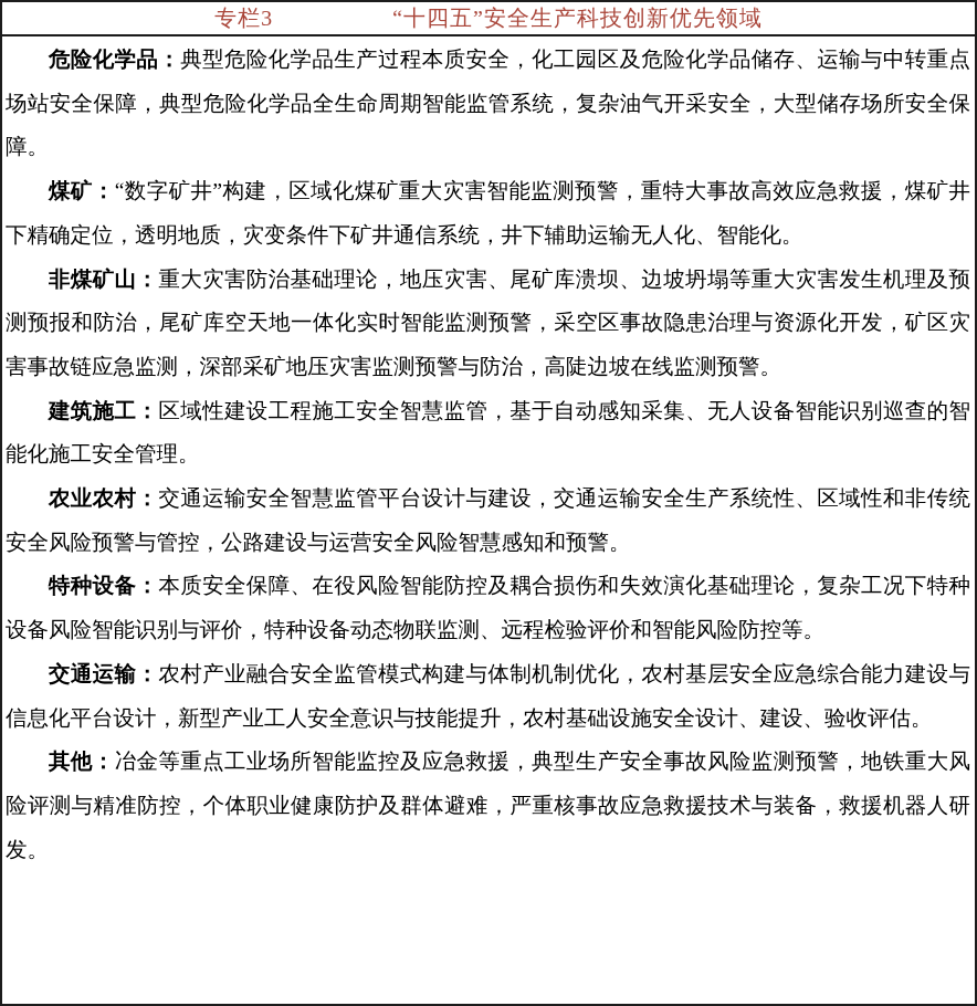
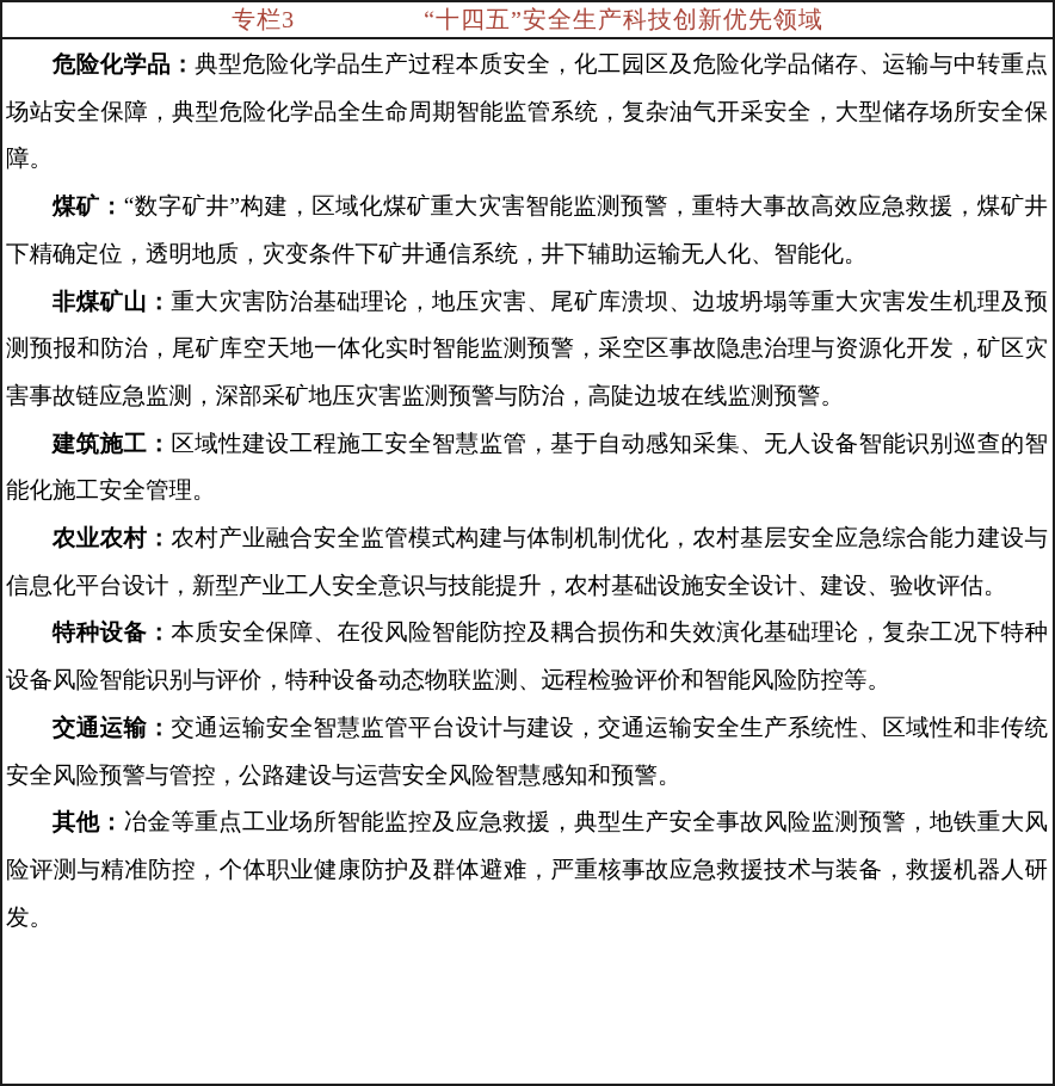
  专栏3
  “十四五”安全生产科技创新优先领域
  危险化学品：典型危险化学品生产过程本质安全，化工园区及危险化学品储存、运输与中转重点场站安全保障，典型危险化学品全生命周期智能监管系统，复杂油气开采安全，大型储存场所安全保障。
  煤矿：“数字矿井”构建，区域化煤矿重大灾害智能监测预警，重特大事故高效应急救援，煤矿井下精确定位，透明地质，灾变条件下矿井通信系统，井下辅助运输无人化、智能化。
  非煤矿山：重大灾害防治基础理论，地压灾害、尾矿库溃坝、边坡坍塌等重大灾害发生机理及预测预报和防治，尾矿库空天地一体化实时智能监测预警，采空区事故隐患治理与资源化开发，矿区灾害事故链应急监测，深部采矿地压灾害监测预警与防治，高陡边坡在线监测预警。
  建筑施工：区域性建设工程施工安全智慧监管，基于自动感知采集、无人设备智能识别巡查的智能化施工安全管理。
- 农业农村：交通运输安全智慧监管平台设计与建设，交通运输安全生产系统性、区域性和非传统安全风险预警与管控，公路建设与运营安全风险智慧感知和预警。
+ 农业农村：农村产业融合安全监管模式构建与体制机制优化，农村基层安全应急综合能力建设与信息化平台设计，新型产业工人安全意识与技能提升，农村基础设施安全设计、建设、验收评估。
  特种设备：本质安全保障、在役风险智能防控及耦合损伤和失效演化基础理论，复杂工况下特种设备风险智能识别与评价，特种设备动态物联监测、远程检验评价和智能风险防控等。
- 交通运输：农村产业融合安全监管模式构建与体制机制优化，农村基层安全应急综合能力建设与信息化平台设计，新型产业工人安全意识与技能提升，农村基础设施安全设计、建设、验收评估。
+ 交通运输：交通运输安全智慧监管平台设计与建设，交通运输安全生产系统性、区域性和非传统安全风险预警与管控，公路建设与运营安全风险智慧感知和预警。
  其他：冶金等重点工业场所智能监控及应急救援，典型生产安全事故风险监测预警，地铁重大风险评测与精准防控，个体职业健康防护及群体避难，严重核事故应急救援技术与装备，救援机器人研发。
